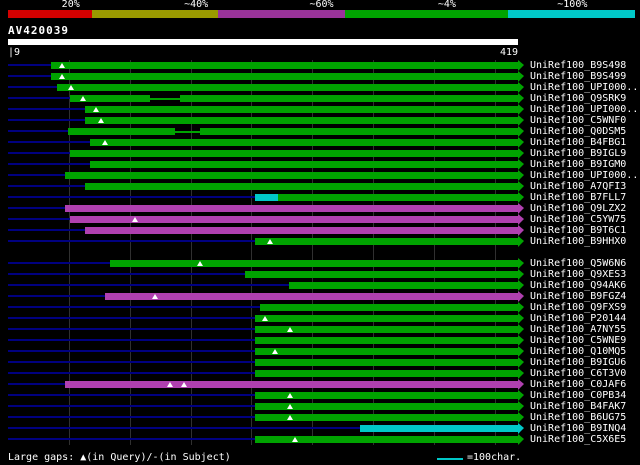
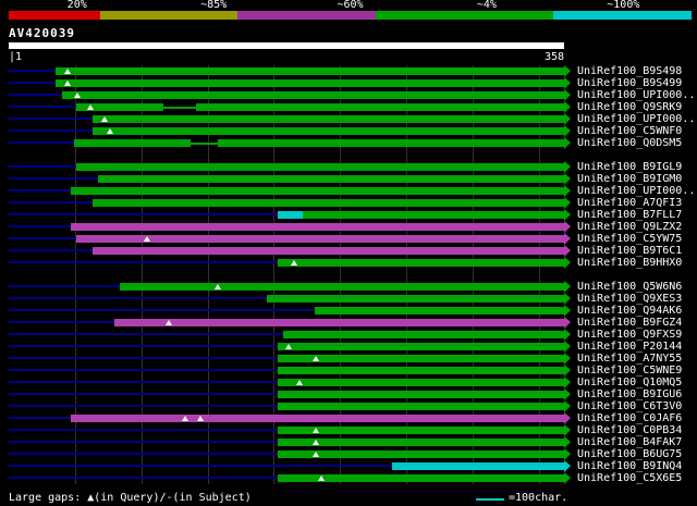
  20%
- ~40%
+ ~85%
  ~60%
  ~4%
  ~100%
  AV420039
- |9
+ |1
- 419
+ 358
  UniRef100_B9S498
  UniRef100_B9S499
  UniRef100_UPI000..
  UniRef100_Q9SRK9
  UniRef100_UPI000..
  UniRef100_C5WNF0
  UniRef100_Q0DSM5
- UniRef100_B4FBG1
  UniRef100_B9IGL9
  UniRef100_B9IGM0
  UniRef100_UPI000..
  UniRef100_A7QFI3
  UniRef100_B7FLL7
  UniRef100_Q9LZX2
  UniRef100_C5YW75
  UniRef100_B9T6C1
  UniRef100_B9HHX0
  UniRef100_Q5W6N6
  UniRef100_Q9XES3
  UniRef100_Q94AK6
  UniRef100_B9FGZ4
  UniRef100_Q9FXS9
  UniRef100_P20144
  UniRef100_A7NY55
  UniRef100_C5WNE9
  UniRef100_Q10MQ5
  UniRef100_B9IGU6
  UniRef100_C6T3V0
  UniRef100_C0JAF6
  UniRef100_C0PB34
  UniRef100_B4FAK7
  UniRef100_B6UG75
  UniRef100_B9INQ4
  UniRef100_C5X6E5
  Large gaps: ▲(in Query)/-(in Subject)
  =100char.
